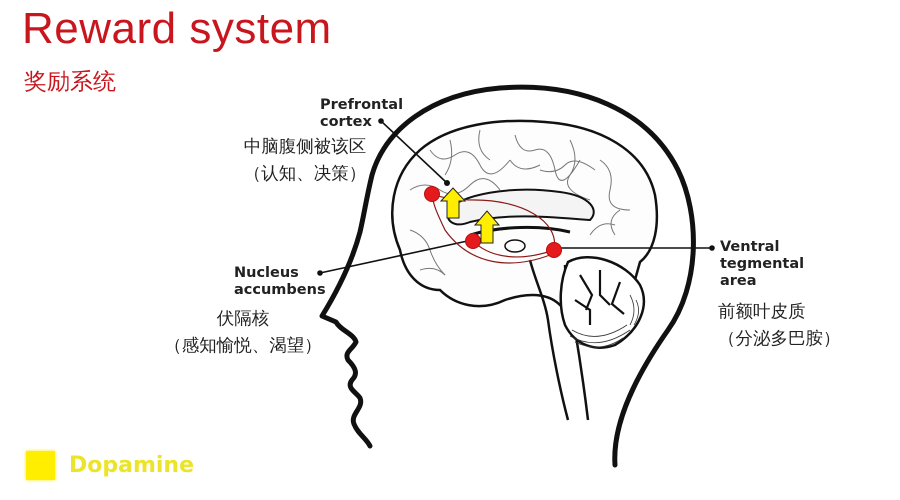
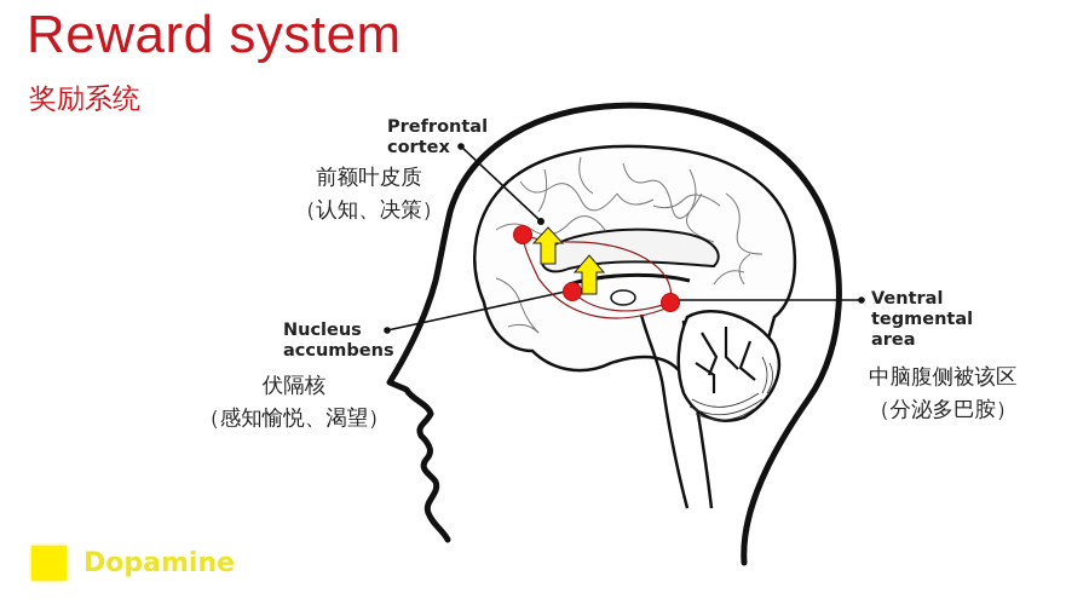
  Reward system
  奖励系统
  Prefrontal
  cortex
- 中脑腹侧被该区
+ 前额叶皮质
  （认知、决策）
  Nucleus
  accumbens
  伏隔核
  （感知愉悦、渴望）
  Ventral
  tegmental
  area
- 前额叶皮质
+ 中脑腹侧被该区
  （分泌多巴胺）
  Dopamine
